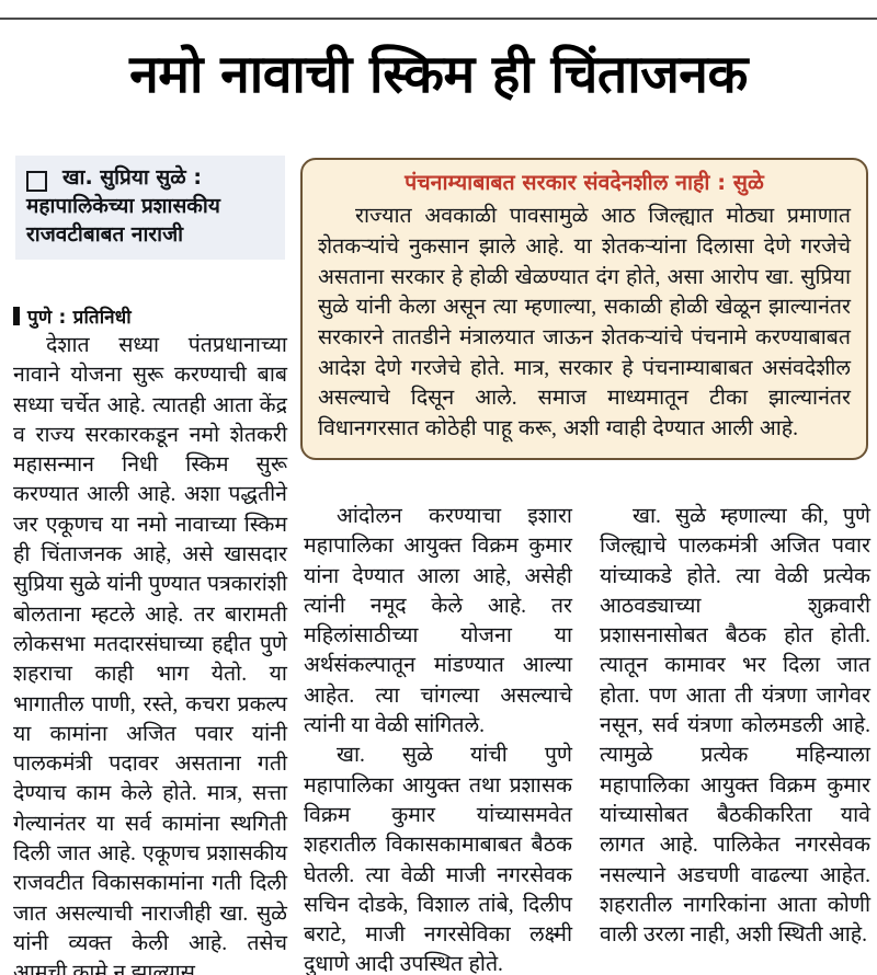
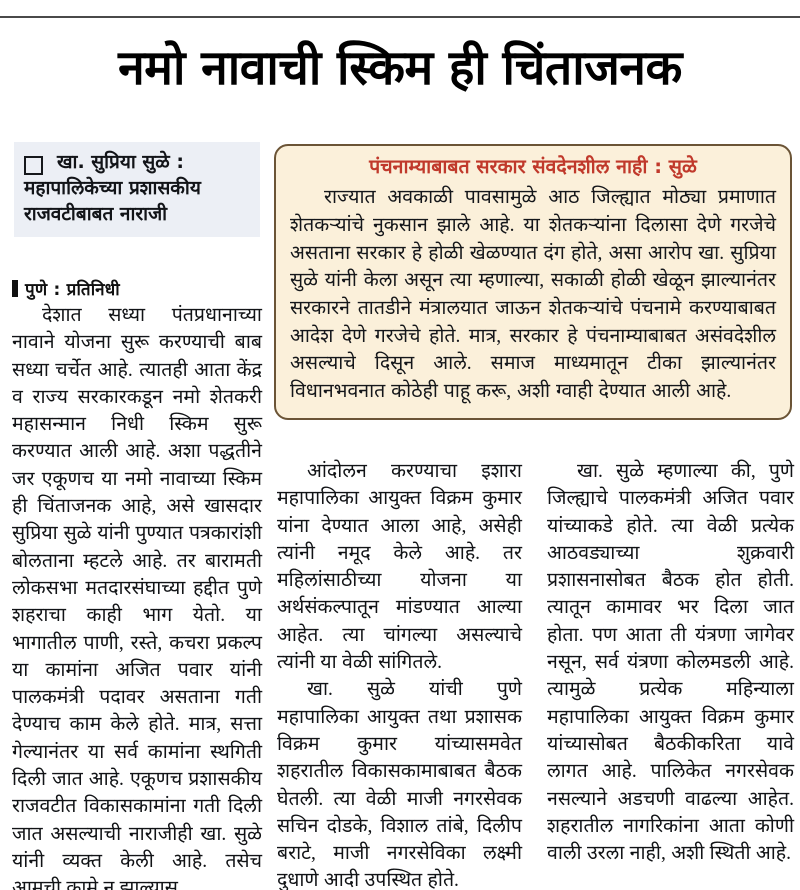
  नमो नावाची स्किम ही चिंताजनक
  खा. सुप्रिया सुळे :
  महापालिकेच्या प्रशासकीय राजवटीबाबत नाराजी
  पुणे : प्रतिनिधी
  पंचनाम्याबाबत सरकार संवदेनशील नाही : सुळे
- राज्यात अवकाळी पावसामुळे आठ जिल्ह्यात मोठ्या प्रमाणात शेतकऱ्यांचे नुकसान झाले आहे. या शेतकऱ्यांना दिलासा देणे गरजेचे असताना सरकार हे होळी खेळण्यात दंग होते, असा आरोप खा. सुप्रिया सुळे यांनी केला असून त्या म्हणाल्या, सकाळी होळी खेळून झाल्यानंतर सरकारने तातडीने मंत्रालयात जाऊन शेतकऱ्यांचे पंचनामे करण्याबाबत आदेश देणे गरजेचे होते. मात्र, सरकार हे पंचनाम्याबाबत असंवदेशील असल्याचे दिसून आले. समाज माध्यमातून टीका झाल्यानंतर विधानगरसात कोठेही पाहू करू, अशी ग्वाही देण्यात आली आहे.
+ राज्यात अवकाळी पावसामुळे आठ जिल्ह्यात मोठ्या प्रमाणात शेतकऱ्यांचे नुकसान झाले आहे. या शेतकऱ्यांना दिलासा देणे गरजेचे असताना सरकार हे होळी खेळण्यात दंग होते, असा आरोप खा. सुप्रिया सुळे यांनी केला असून त्या म्हणाल्या, सकाळी होळी खेळून झाल्यानंतर सरकारने तातडीने मंत्रालयात जाऊन शेतकऱ्यांचे पंचनामे करण्याबाबत आदेश देणे गरजेचे होते. मात्र, सरकार हे पंचनाम्याबाबत असंवदेशील असल्याचे दिसून आले. समाज माध्यमातून टीका झाल्यानंतर विधानभवनात कोठेही पाहू करू, अशी ग्वाही देण्यात आली आहे.
  देशात सध्या पंतप्रधानाच्या नावाने योजना सुरू करण्याची बाब सध्या चर्चेत आहे. त्यातही आता केंद्र व राज्य सरकारकडून नमो शेतकरी महासन्मान निधी स्किम सुरू करण्यात आली आहे. अशा पद्धतीने जर एकूणच या नमो नावाच्या स्किम ही चिंताजनक आहे, असे खासदार सुप्रिया सुळे यांनी पुण्यात पत्रकारांशी बोलताना म्हटले आहे. तर बारामती लोकसभा मतदारसंघाच्या हद्दीत पुणे शहराचा काही भाग येतो. या भागातील पाणी, रस्ते, कचरा प्रकल्प या कामांना अजित पवार यांनी पालकमंत्री पदावर असताना गती देण्याच काम केले होते. मात्र, सत्ता गेल्यानंतर या सर्व कामांना स्थगिती दिली जात आहे. एकूणच प्रशासकीय राजवटीत विकासकामांना गती दिली जात असल्याची नाराजीही खा. सुळे यांनी व्यक्त केली आहे. तसेच आमची कामे न झाल्यास
  आंदोलन करण्याचा इशारा महापालिका आयुक्त विक्रम कुमार यांना देण्यात आला आहे, असेही त्यांनी नमूद केले आहे. तर महिलांसाठीच्या योजना या अर्थसंकल्पातून मांडण्यात आल्या आहेत. त्या चांगल्या असल्याचे त्यांनी या वेळी सांगितले.
  खा. सुळे यांची पुणे महापालिका आयुक्त तथा प्रशासक विक्रम कुमार यांच्यासमवेत शहरातील विकासकामाबाबत बैठक घेतली. त्या वेळी माजी नगरसेवक सचिन दोडके, विशाल तांबे, दिलीप बराटे, माजी नगरसेविका लक्ष्मी दुधाणे आदी उपस्थित होते.
  खा. सुळे म्हणाल्या की, पुणे जिल्ह्याचे पालकमंत्री अजित पवार यांच्याकडे होते. त्या वेळी प्रत्येक आठवड्याच्या शुक्रवारी प्रशासनासोबत बैठक होत होती. त्यातून कामावर भर दिला जात होता. पण आता ती यंत्रणा जागेवर नसून, सर्व यंत्रणा कोलमडली आहे. त्यामुळे प्रत्येक महिन्याला महापालिका आयुक्त विक्रम कुमार यांच्यासोबत बैठकीकरिता यावे लागत आहे. पालिकेत नगरसेवक नसल्याने अडचणी वाढल्या आहेत. शहरातील नागरिकांना आता कोणी वाली उरला नाही, अशी स्थिती आहे.
